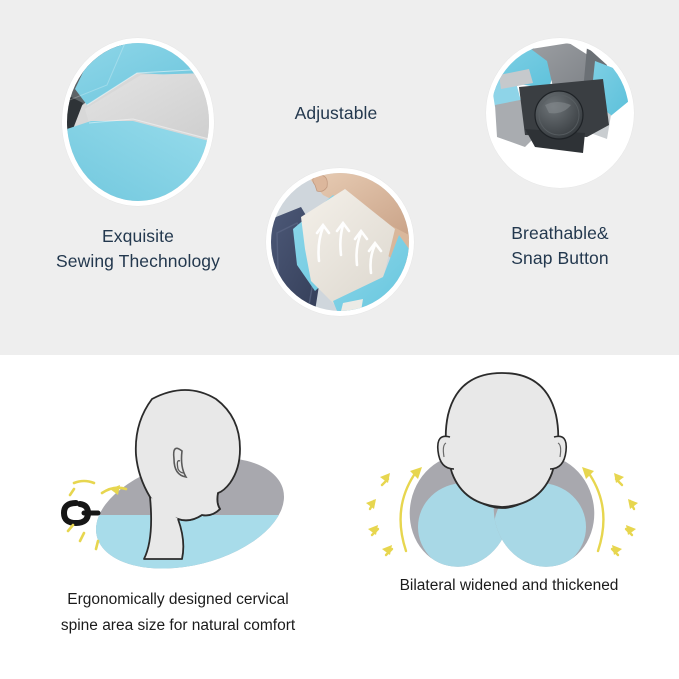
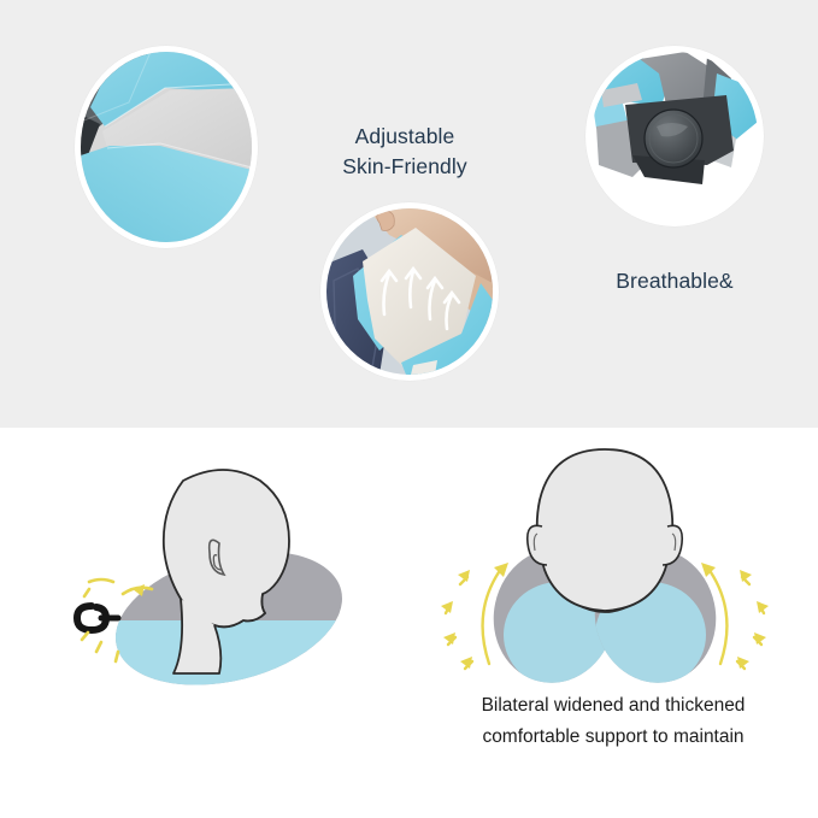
- Exquisite
- Sewing Thechnology
  Adjustable
+ Skin-Friendly
  Breathable&
- Snap Button
- Ergonomically designed cervical
- spine area size for natural comfort
  Bilateral widened and thickened
+ comfortable support to maintain
